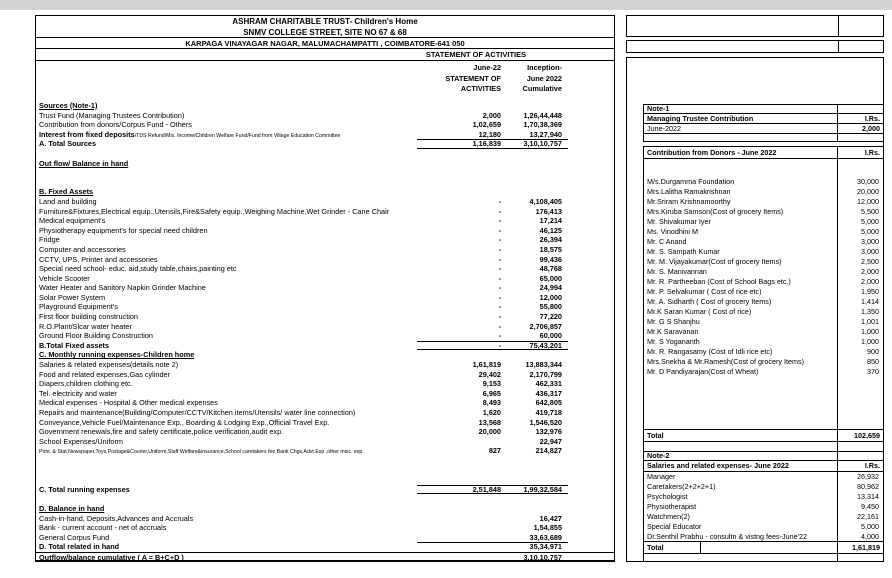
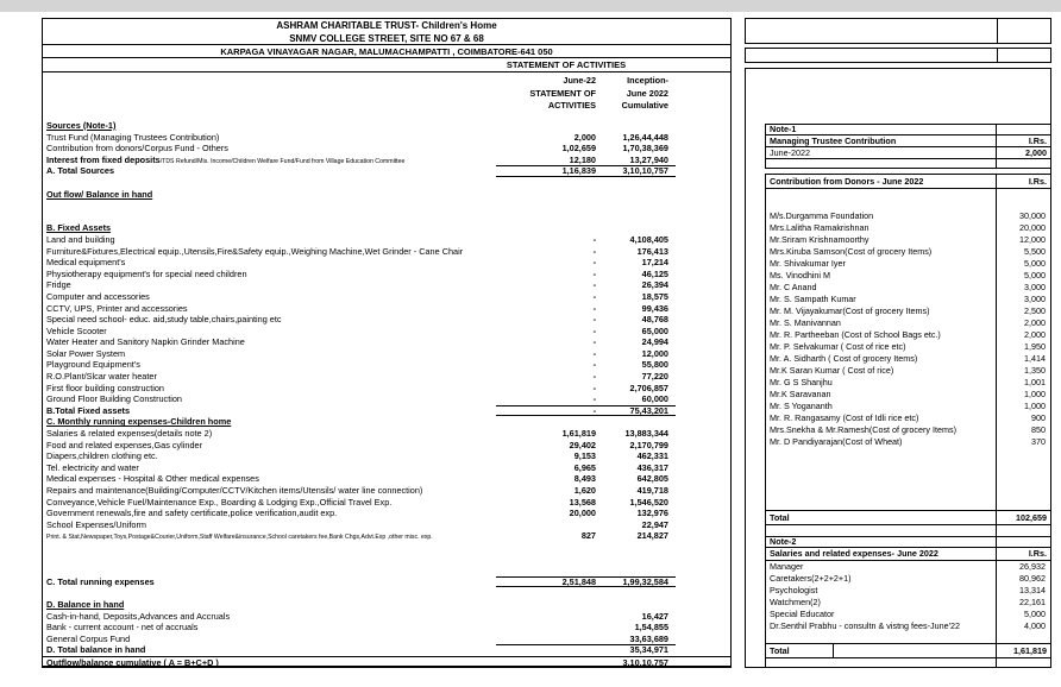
  ASHRAM CHARITABLE TRUST- Children's Home
  SNMV COLLEGE STREET, SITE NO 67 & 68
  KARPAGA VINAYAGAR NAGAR, MALUMACHAMPATTI , COIMBATORE-641 050
  STATEMENT OF ACTIVITIES
  June-22
  STATEMENT OF
  ACTIVITIES
  Inception-
  June 2022
  Cumulative
  Sources (Note-1)
  Trust Fund (Managing Trustees Contribution)
  2,000
  1,26,44,448
  Contribution from donors/Corpus Fund - Others
  1,02,659
  1,70,38,369
  12,180
  13,27,940
  A. Total Sources
  1,16,839
  3,10,10,757
  Out flow/ Balance in hand
  B. Fixed Assets
  Land and building
  -
  4,108,405
  Furniture&Fixtures,Electrical equip.,Utensils,Fire&Safety equip.,Weighing Machine,Wet Grinder - Cane Chair
  -
  176,413
  Medical equipment's
  -
  17,214
  Physiotherapy equipment's for special need children
  -
  46,125
  Fridge
  -
  26,394
  Computer and accessories
  -
  18,575
  CCTV, UPS, Printer and accessories
  -
  99,436
  Special need school- educ. aid,study table,chairs,painting etc
  -
  48,768
  Vehicle Scooter
  -
  65,000
  Water Heater and Sanitory Napkin Grinder Machine
  -
  24,994
  Solar Power System
  -
  12,000
  Playground Equipment's
  -
  55,800
- First floor building construction
+ R.O.Plant/Slcar water heater
  -
  77,220
- R.O.Plant/Slcar water heater
+ First floor building construction
  -
  2,706,857
  Ground Floor Building Construction
  -
  60,000
  B.Total Fixed assets
  -
  75,43,201
  C. Monthly running expenses-Children home
  Salaries & related expenses(details note 2)
  1,61,819
  13,883,344
  Food and related expenses,Gas cylinder
  29,402
  2,170,799
  Diapers,children clothing etc.
  9,153
  462,331
  Tel. electricity and water
  6,965
  436,317
  Medical expenses - Hospital & Other medical expenses
  8,493
  642,805
  Repairs and maintenance(Building/Computer/CCTV/Kitchen items/Utensils/ water line connection)
  1,620
  419,718
  Conveyance,Vehicle Fuel/Maintenance Exp., Boarding & Lodging Exp.,Official Travel Exp.
  13,568
  1,546,520
  Government renewals,fire and safety certificate,police verification,audit exp.
  20,000
  132,976
  School Expenses/Uniform
  22,947
  827
  214,827
  C. Total running expenses
  2,51,848
  1,99,32,584
  D. Balance in hand
  Cash-in-hand, Deposits,Advances and Accruals
  16,427
  Bank - current account - net of accruals
  1,54,855
  General Corpus Fund
  33,63,689
- D. Total related in hand
+ D. Total balance in hand
  35,34,971
  Outflow/balance cumulative ( A = B+C+D )
  3,10,10,757
  Note-1
  Managing Trustee Contribution
  I.Rs.
  June-2022
  2,000
  Contribution from Donors - June 2022
  I.Rs.
  M/s.Durgamma Foundation
  30,000
  Mrs.Lalitha Ramakrishnan
  20,000
  Mr.Sriram Krishnamoorthy
  12,000
  Mrs.Kiruba Samson(Cost of grocery Items)
  5,500
  Mr. Shivakumar Iyer
  5,000
  Ms. Vinodhini M
  5,000
  Mr. C Anand
  3,000
  Mr. S. Sampath Kumar
  3,000
  Mr. M. Vijayakumar(Cost of grocery Items)
  2,500
  Mr. S. Manivannan
  2,000
  Mr. R. Partheeban (Cost of School Bags etc.)
  2,000
  Mr. P. Selvakumar ( Cost of rice etc)
  1,950
  Mr. A. Sidharth ( Cost of grocery Items)
  1,414
  Mr.K Saran Kumar ( Cost of rice)
  1,350
  Mr. G S Shanjhu
  1,001
  Mr.K Saravanan
  1,000
  Mr. S Yogananth
  1,000
  Mr. R. Rangasamy (Cost of Idli rice etc)
  900
  Mrs.Snekha & Mr.Ramesh(Cost of grocery Items)
  850
  Mr. D Pandiyarajan(Cost of Wheat)
  370
  Total
  102,659
  Note-2
  Salaries and related expenses- June 2022
  I.Rs.
  Manager
  26,932
  Caretakers(2+2+2+1)
  80,962
  Psychologist
  13,314
- Physiotherapist
- 9,450
  Watchmen(2)
  22,161
  Special Educator
  5,000
  Dr.Senthil Prabhu - consultn & vistng fees-June'22
  4,000
  Total
  1,61,819
